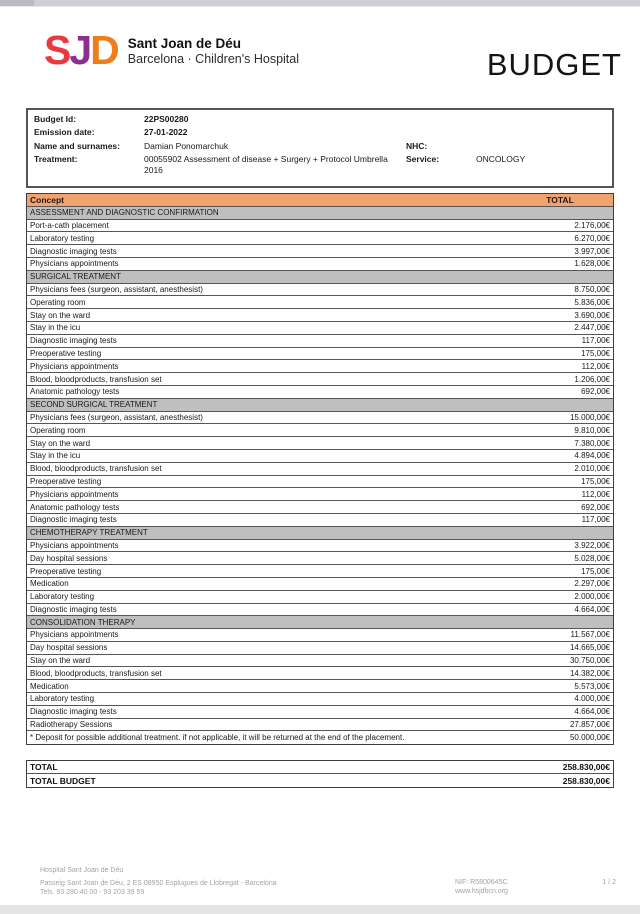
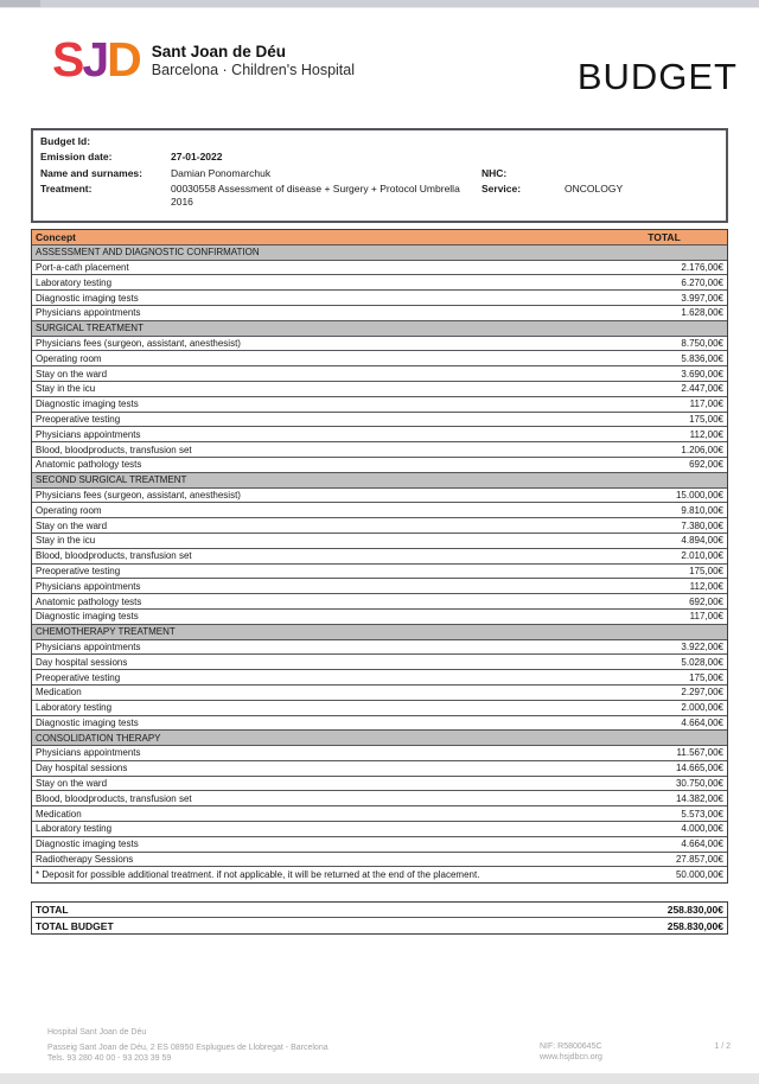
  SJD
  Sant Joan de Déu
  Barcelona · Children's Hospital
  BUDGET
  Budget Id:
- 22PS00280
  Emission date:
  27-01-2022
  Name and surnames:
  Damian Ponomarchuk
  NHC:
  Treatment:
- 00055902 Assessment of disease + Surgery + Protocol Umbrella 2016
+ 00030558 Assessment of disease + Surgery + Protocol Umbrella 2016
  Service:
  ONCOLOGY
  Concept
  TOTAL
  ASSESSMENT AND DIAGNOSTIC CONFIRMATION
  Port-a-cath placement
  2.176,00€
  Laboratory testing
  6.270,00€
  Diagnostic imaging tests
  3.997,00€
  Physicians appointments
  1.628,00€
  SURGICAL TREATMENT
  Physicians fees (surgeon, assistant, anesthesist)
  8.750,00€
  Operating room
  5.836,00€
  Stay on the ward
  3.690,00€
  Stay in the icu
  2.447,00€
  Diagnostic imaging tests
  117,00€
  Preoperative testing
  175,00€
  Physicians appointments
  112,00€
  Blood, bloodproducts, transfusion set
  1.206,00€
  Anatomic pathology tests
  692,00€
  SECOND SURGICAL TREATMENT
  Physicians fees (surgeon, assistant, anesthesist)
  15.000,00€
  Operating room
  9.810,00€
  Stay on the ward
  7.380,00€
  Stay in the icu
  4.894,00€
  Blood, bloodproducts, transfusion set
  2.010,00€
  Preoperative testing
  175,00€
  Physicians appointments
  112,00€
  Anatomic pathology tests
  692,00€
  Diagnostic imaging tests
  117,00€
  CHEMOTHERAPY TREATMENT
  Physicians appointments
  3.922,00€
  Day hospital sessions
  5.028,00€
  Preoperative testing
  175,00€
  Medication
  2.297,00€
  Laboratory testing
  2.000,00€
  Diagnostic imaging tests
  4.664,00€
  CONSOLIDATION THERAPY
  Physicians appointments
  11.567,00€
  Day hospital sessions
  14.665,00€
  Stay on the ward
  30.750,00€
  Blood, bloodproducts, transfusion set
  14.382,00€
  Medication
  5.573,00€
  Laboratory testing
  4.000,00€
  Diagnostic imaging tests
  4.664,00€
  Radiotherapy Sessions
  27.857,00€
  * Deposit for possible additional treatment. if not applicable, it will be returned at the end of the placement.
  50.000,00€
  TOTAL
  258.830,00€
  TOTAL BUDGET
  258.830,00€
